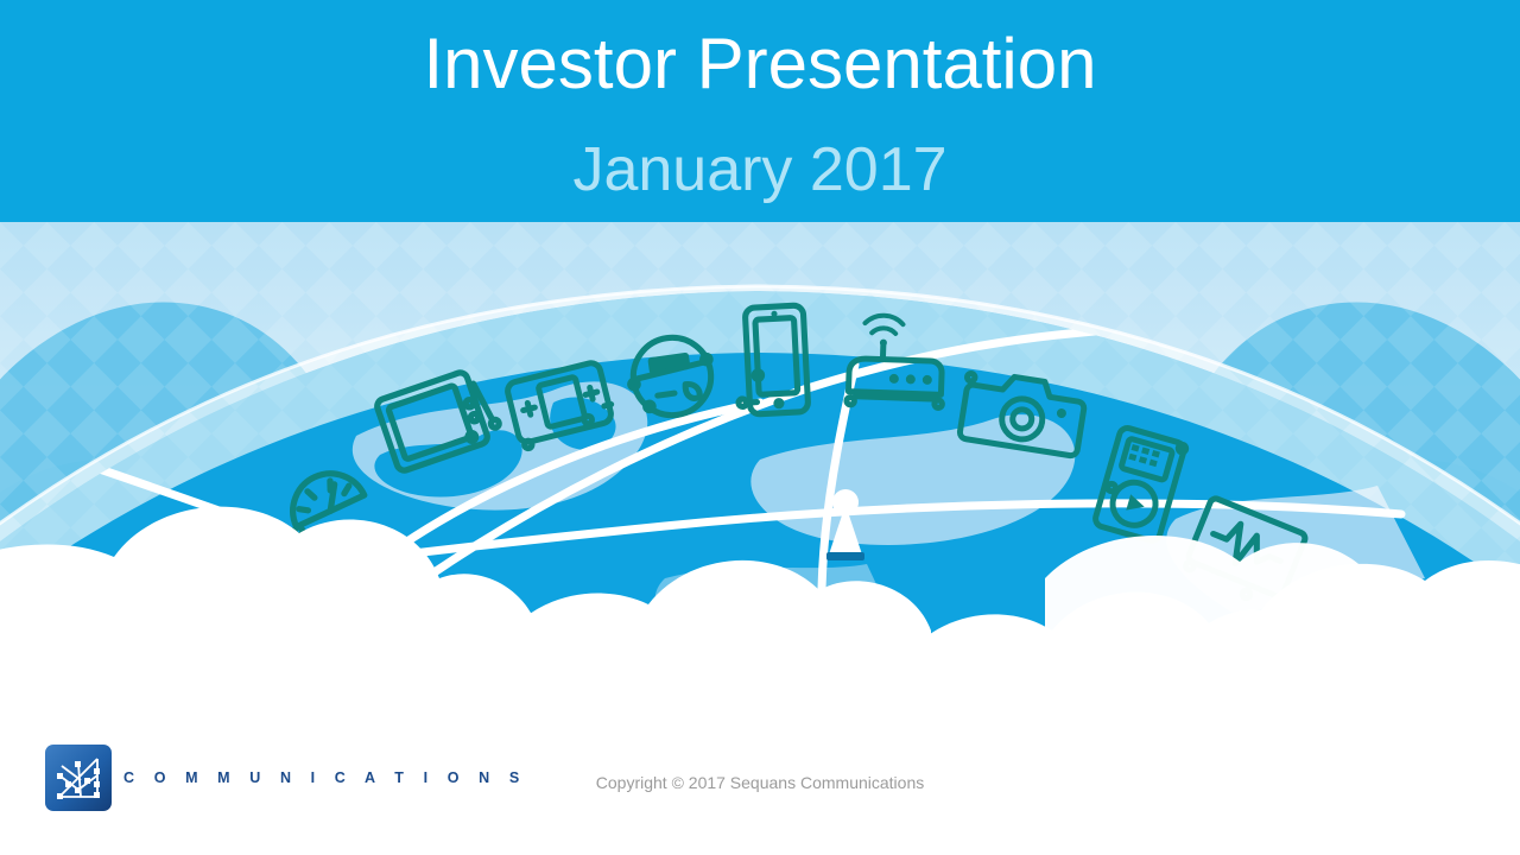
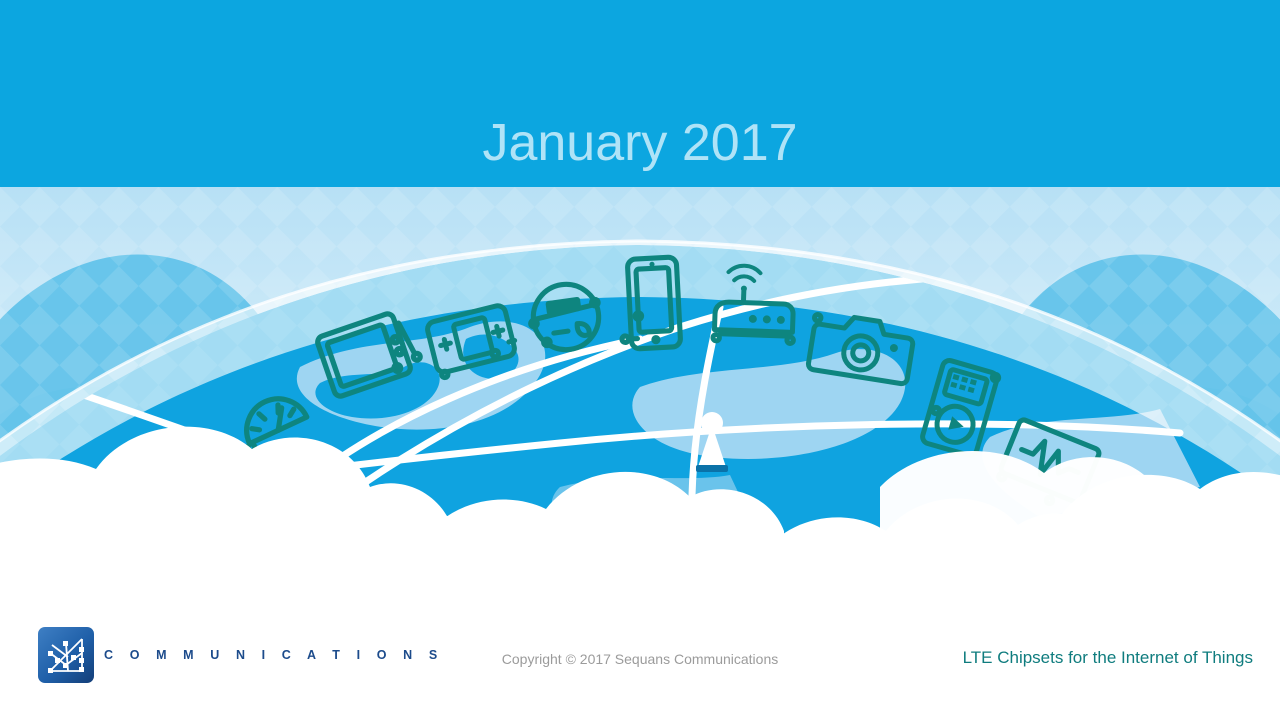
- Investor Presentation
  January 2017
  C O M M U N I C A T I O N S
  Copyright © 2017 Sequans Communications
+ LTE Chipsets for the Internet of Things
